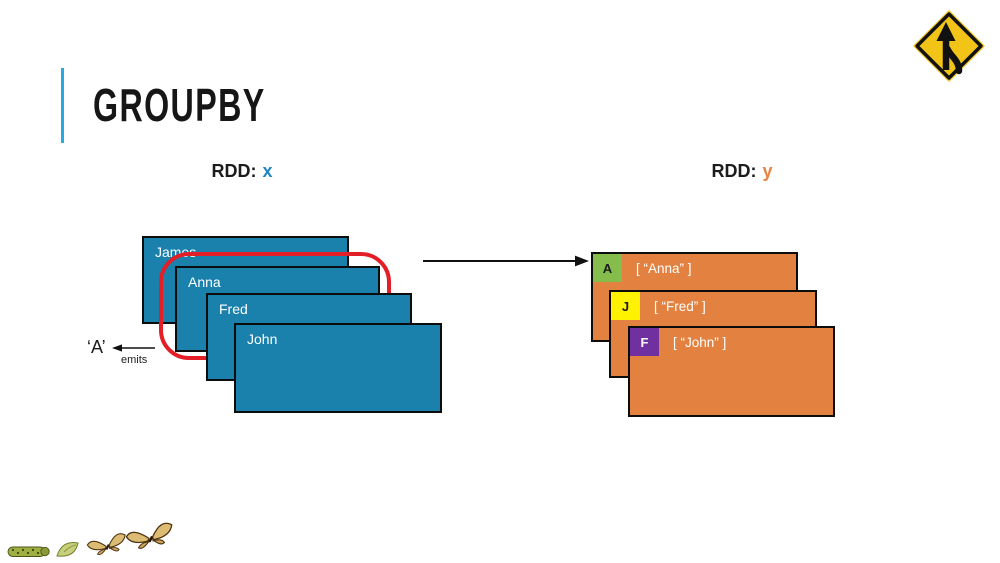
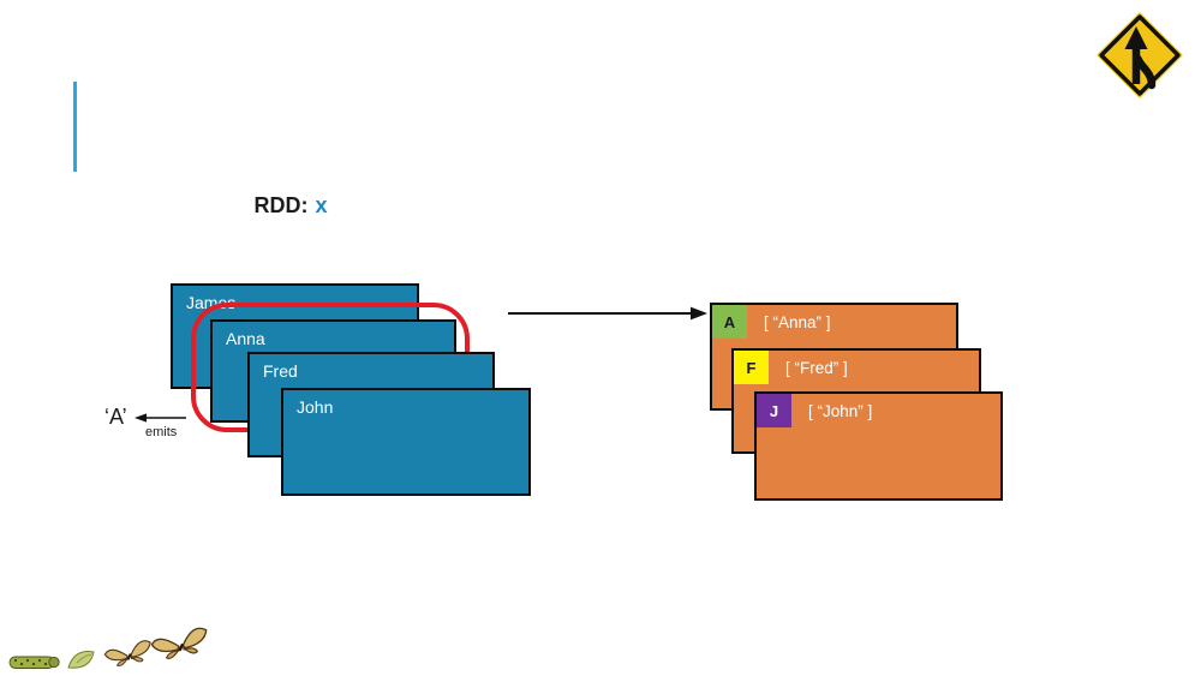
- GROUPBY
  RDD: x
- RDD: y
  James
  Anna
  Fred
  John
  ‘A’
  emits
  A
  [ “Anna” ]
- J
+ F
  [ “Fred” ]
- F
+ J
  [ “John” ]
